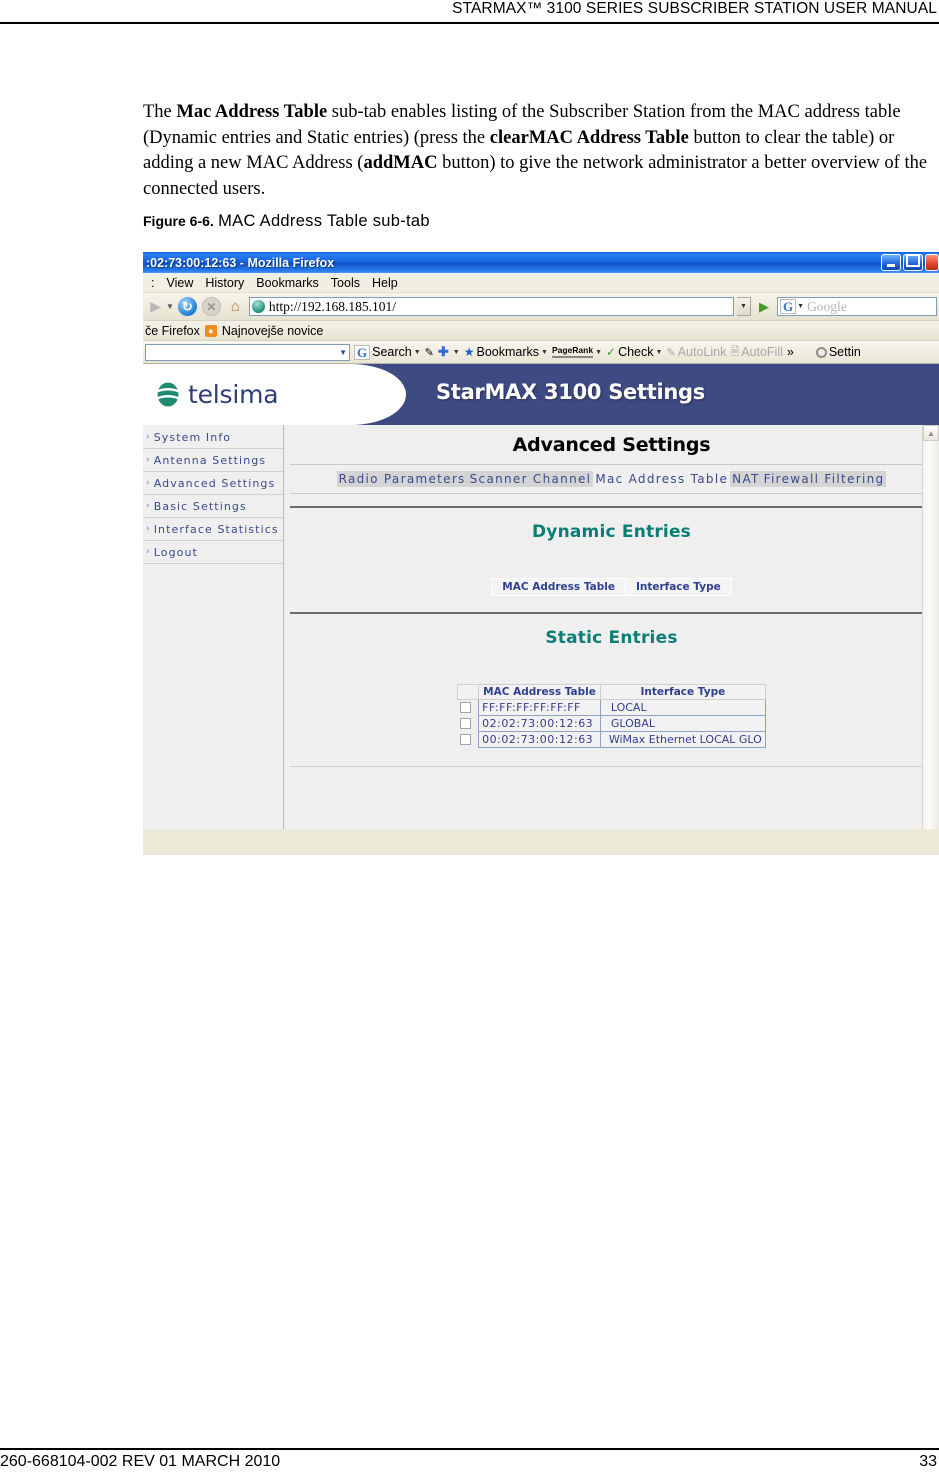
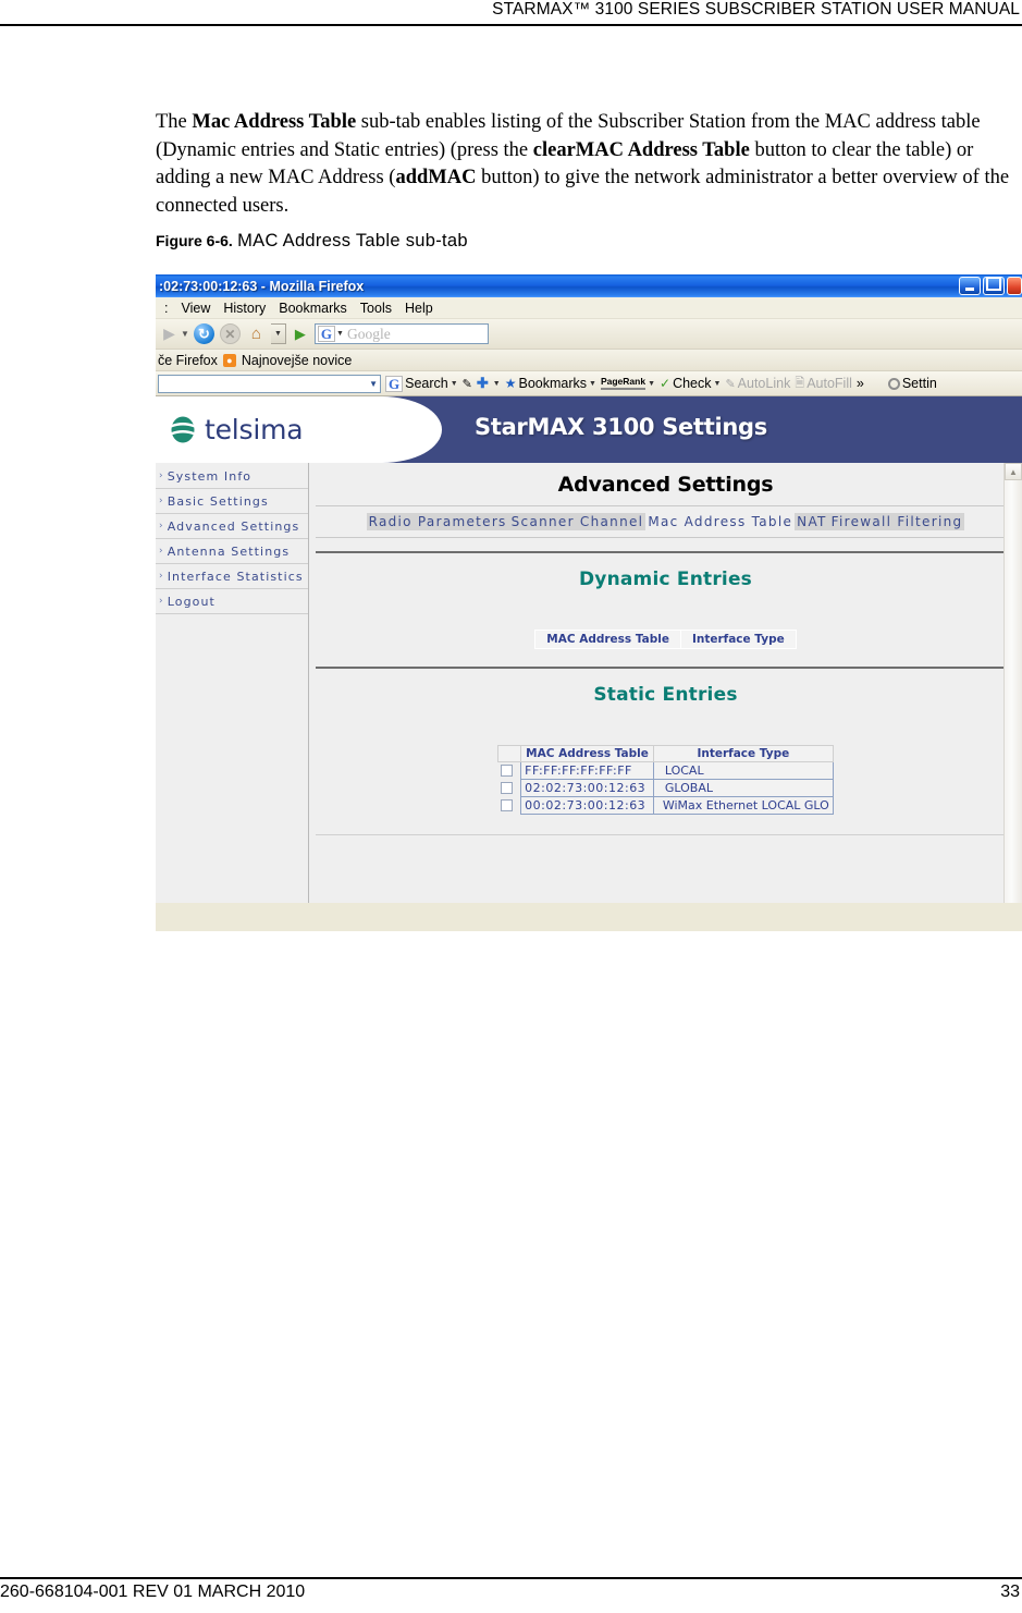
  STARMAX™ 3100 SERIES SUBSCRIBER STATION USER MANUAL
  The Mac Address Table sub-tab enables listing of the Subscriber Station from the MAC address table (Dynamic entries and Static entries) (press the clearMAC Address Table button to clear the table) or adding a new MAC Address (addMAC button) to give the network administrator a better overview of the connected users.
  Figure 6-6. MAC Address Table sub-tab
  :02:73:00:12:63 - Mozilla Firefox
  :
  View
  History
  Bookmarks
  Tools
  Help
  ▶
  ▼
  ↻
  ✕
  ⌂
- http://192.168.185.101/
  ▶
  G
  Google
  če Firefox
  ●
  Najnovejše novice
  ▼
  G
  Search
  ✎
  ✚
  ★
  Bookmarks
  PageRank
  ✓
  Check
  ✎
  AutoLink
  🗎
  AutoFill
  »
  Settin
  telsima
  StarMAX 3100 Settings
  ›
  System Info
  ›
- Antenna Settings
+ Basic Settings
  ›
  Advanced Settings
  ›
- Basic Settings
+ Antenna Settings
  ›
  Interface Statistics
  ›
  Logout
  Advanced Settings
  Radio Parameters
  Scanner Channel
  Mac Address Table
  NAT
  Firewall Filtering
  Dynamic Entries
  MAC Address Table	Interface Type
  Static Entries
  	MAC Address Table	Interface Type
  	FF:FF:FF:FF:FF:FF	LOCAL
  	02:02:73:00:12:63	GLOBAL
  	00:02:73:00:12:63	WiMax Ethernet LOCAL GLO
  ▲
- 260-668104-002 REV 01 MARCH 2010
+ 260-668104-001 REV 01 MARCH 2010
  33
